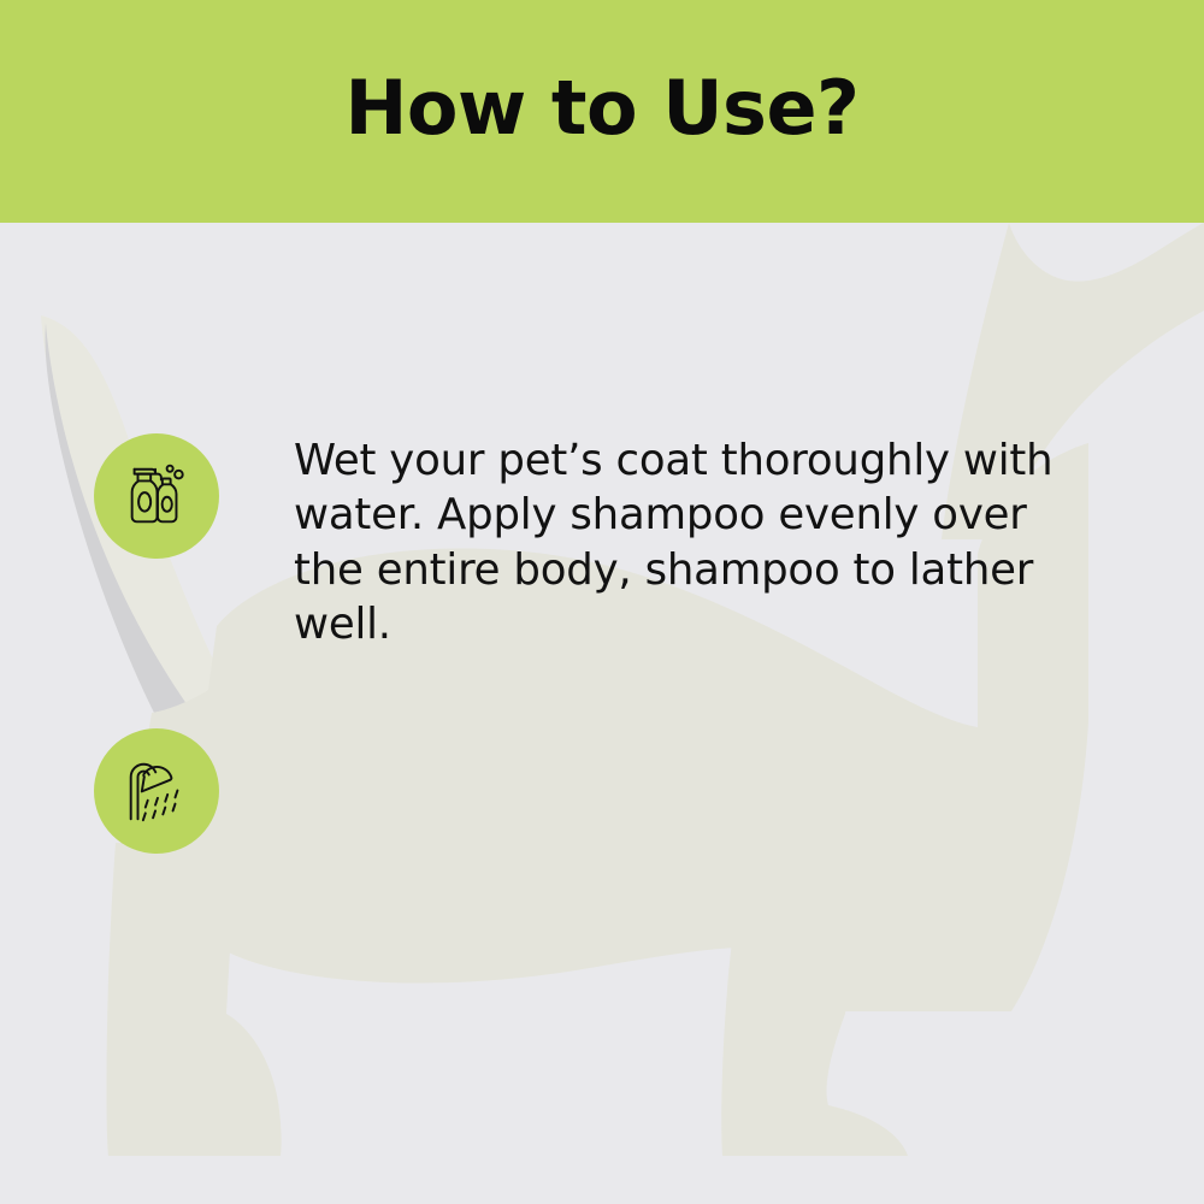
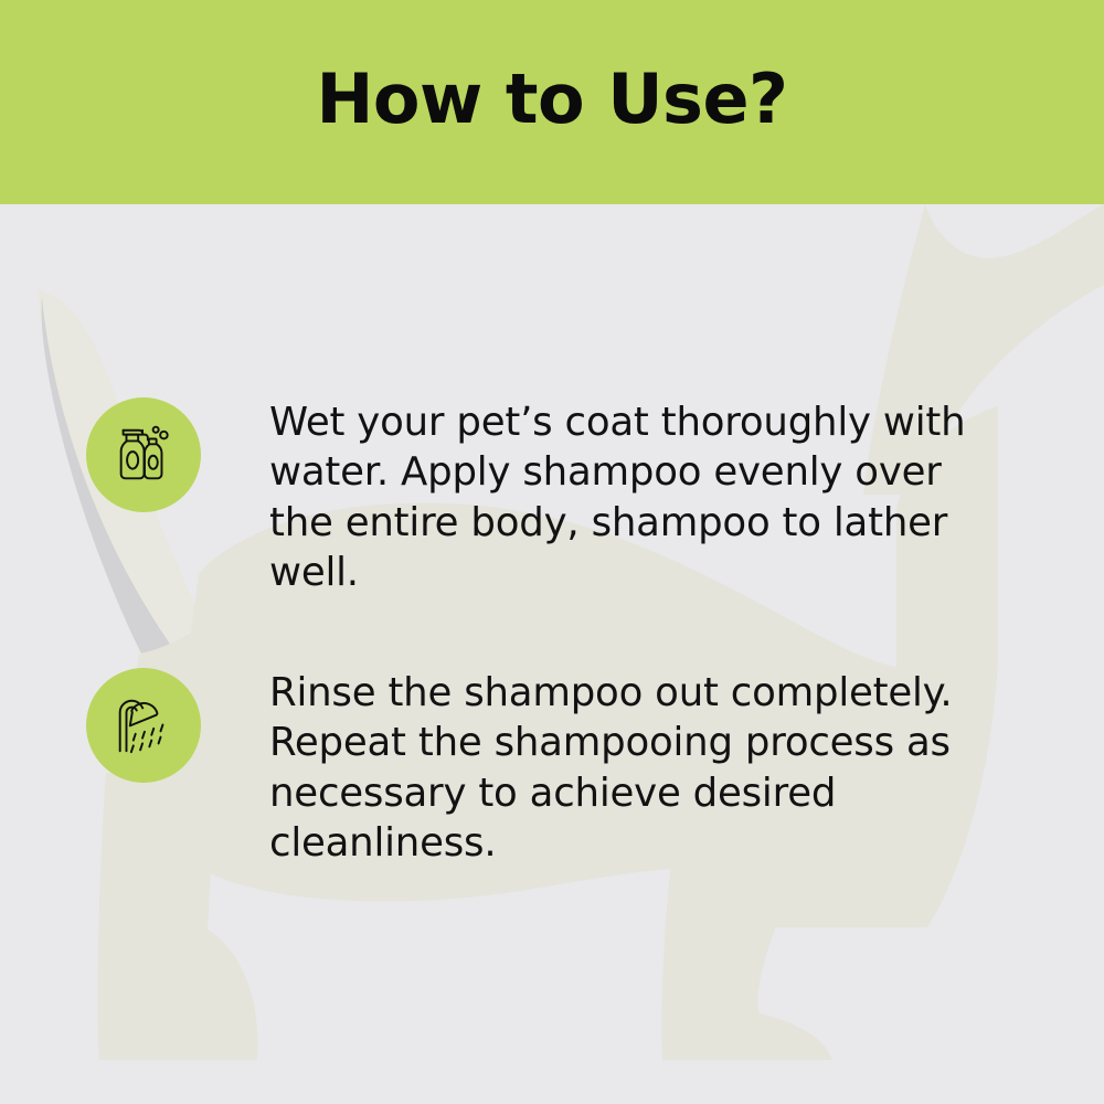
  How to Use?
  Wet your pet’s coat thoroughly with water. Apply shampoo evenly over the entire body, shampoo to lather well.
+ Rinse the shampoo out completely. Repeat the shampooing process as necessary to achieve desired cleanliness.
